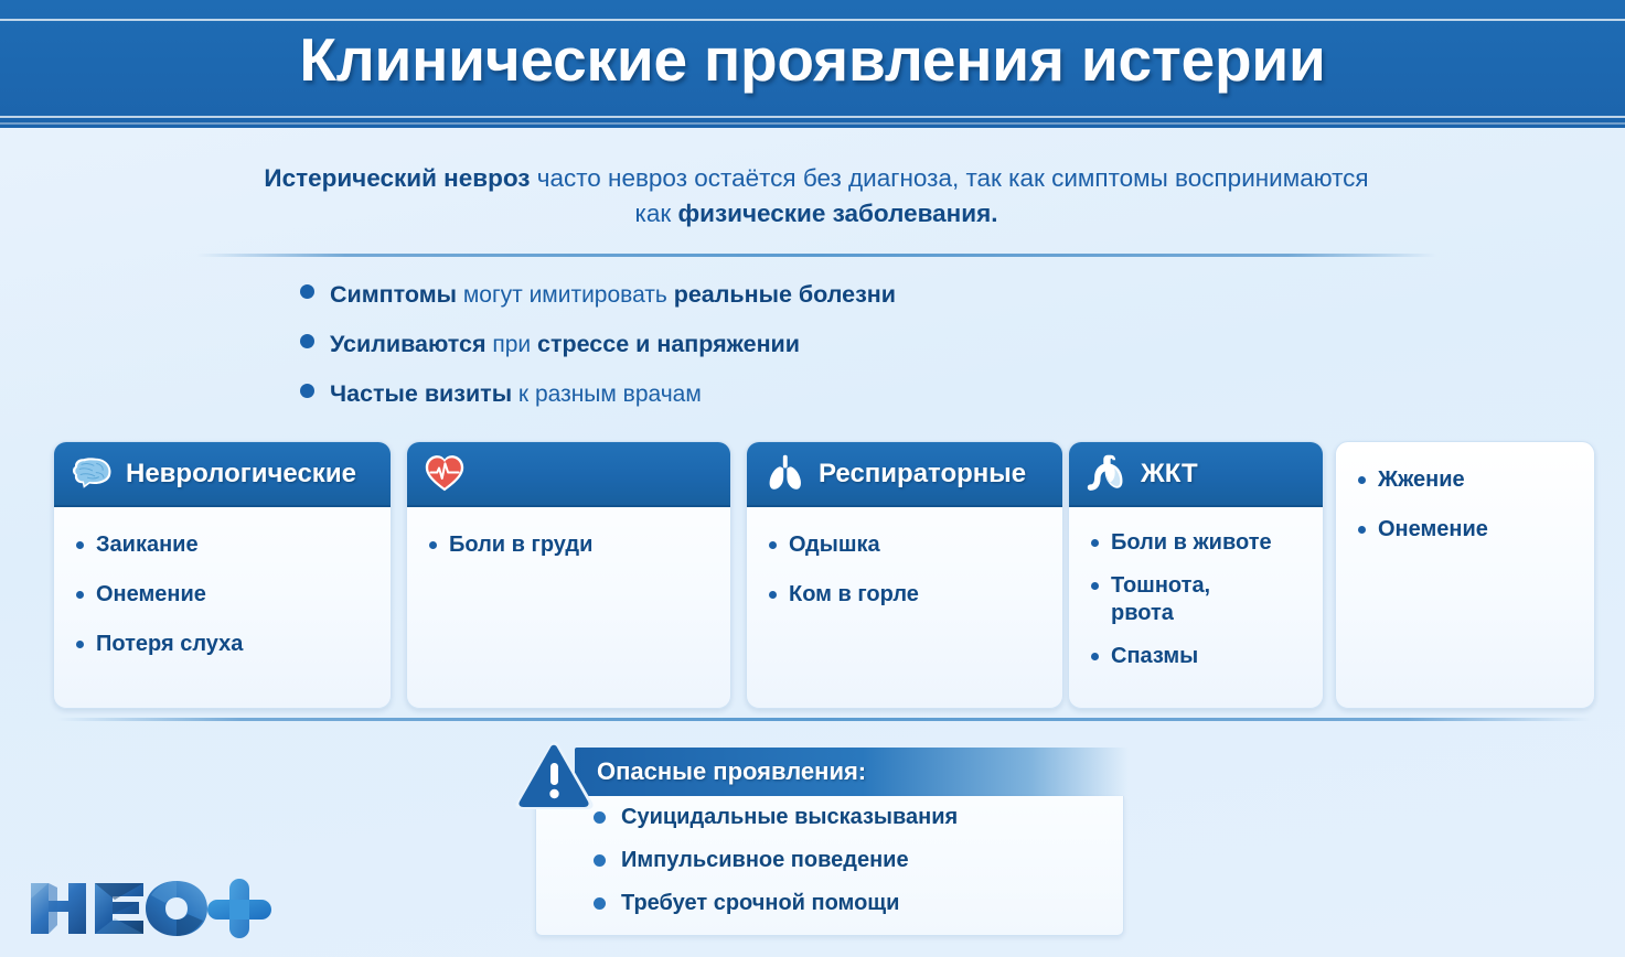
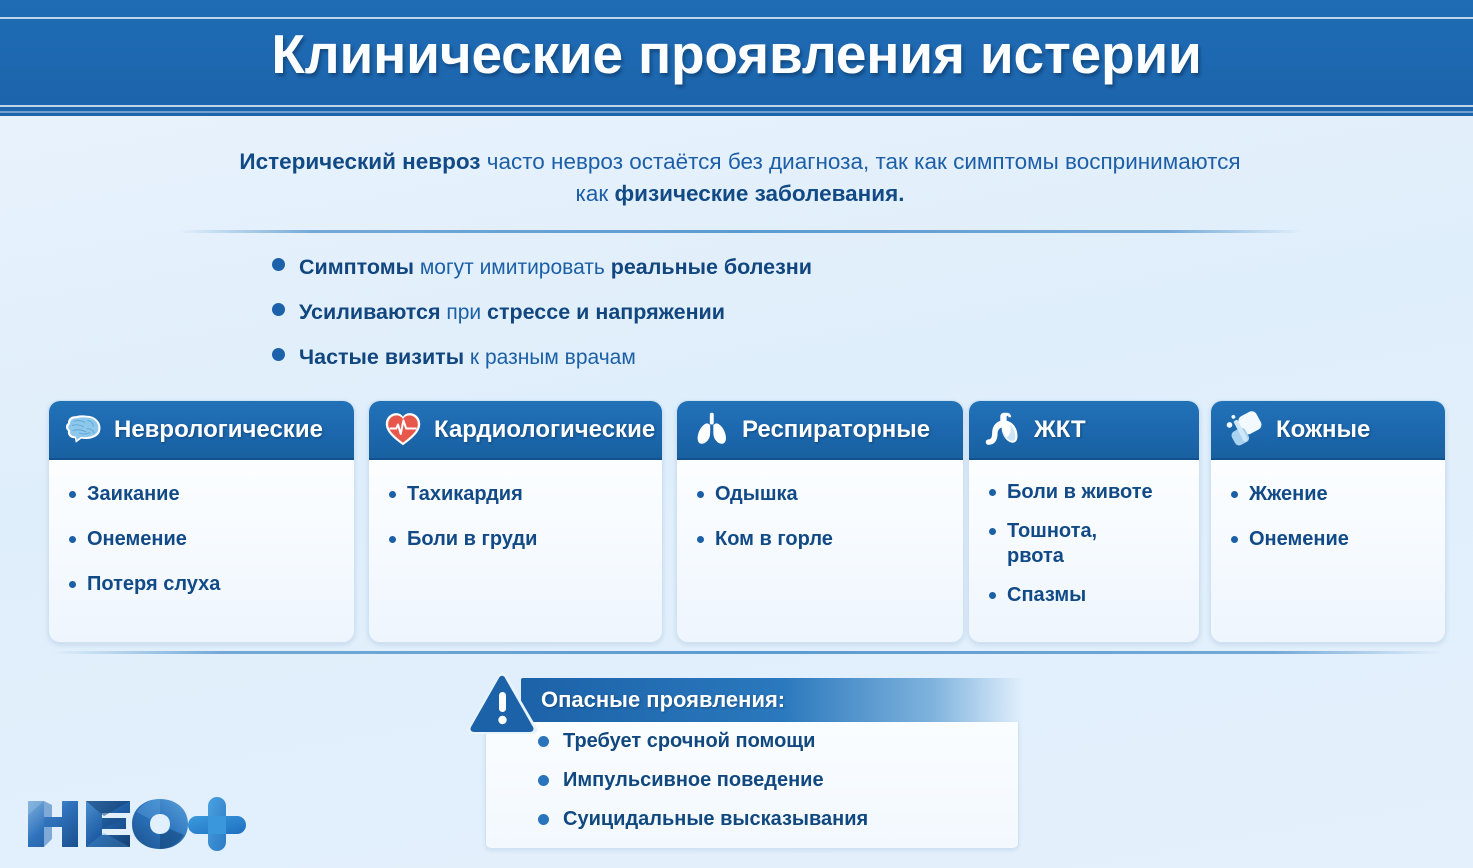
  Клинические проявления истерии
  Истерический невроз часто невроз остаётся без диагноза, так как симптомы воспринимаются
  как физические заболевания.
  Симптомы могут имитировать реальные болезни
  Усиливаются при стрессе и напряжении
  Частые визиты к разным врачам
  Неврологические
  Заикание
  Онемение
  Потеря слуха
+ Кардиологические
+ Тахикардия
  Боли в груди
  Респираторные
  Одышка
  Ком в горле
  ЖКТ
  Боли в животе
  Тошнота,
  рвота
  Спазмы
+ Кожные
  Жжение
  Онемение
  Опасные проявления:
- Суицидальные высказывания
+ Требует срочной помощи
  Импульсивное поведение
- Требует срочной помощи
+ Суицидальные высказывания
